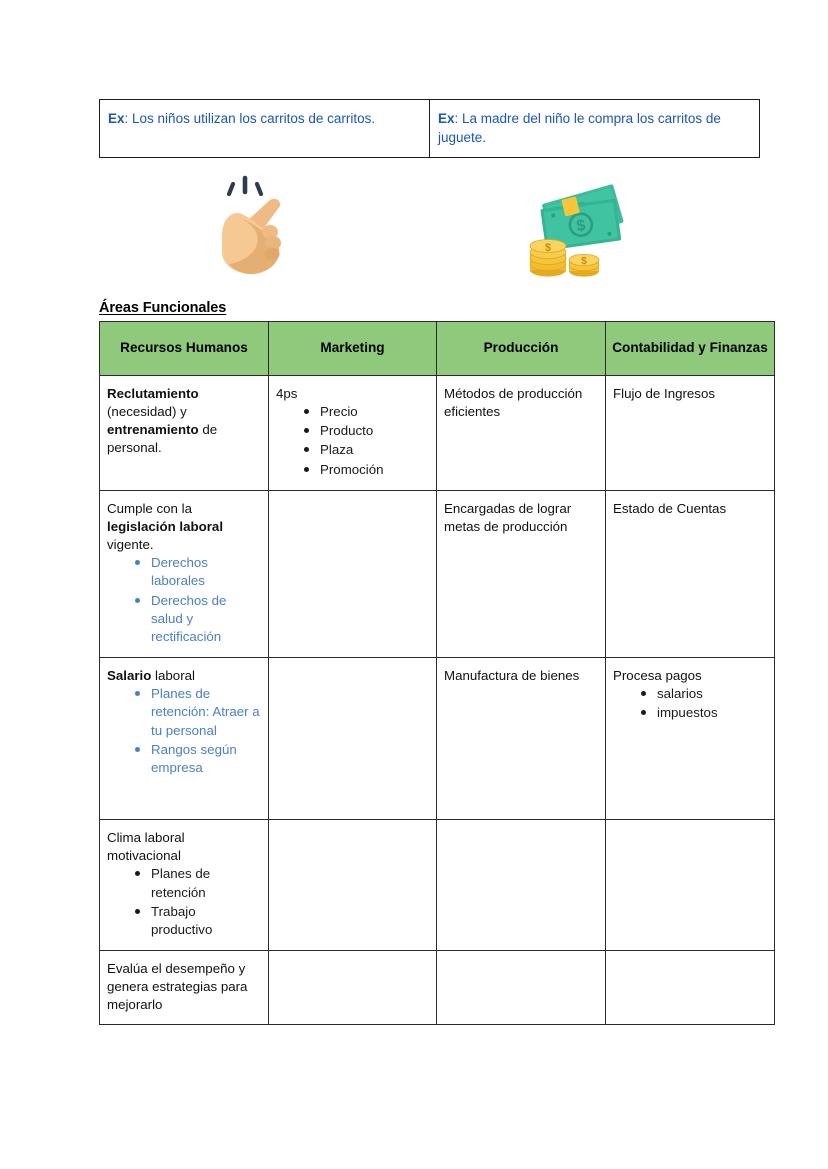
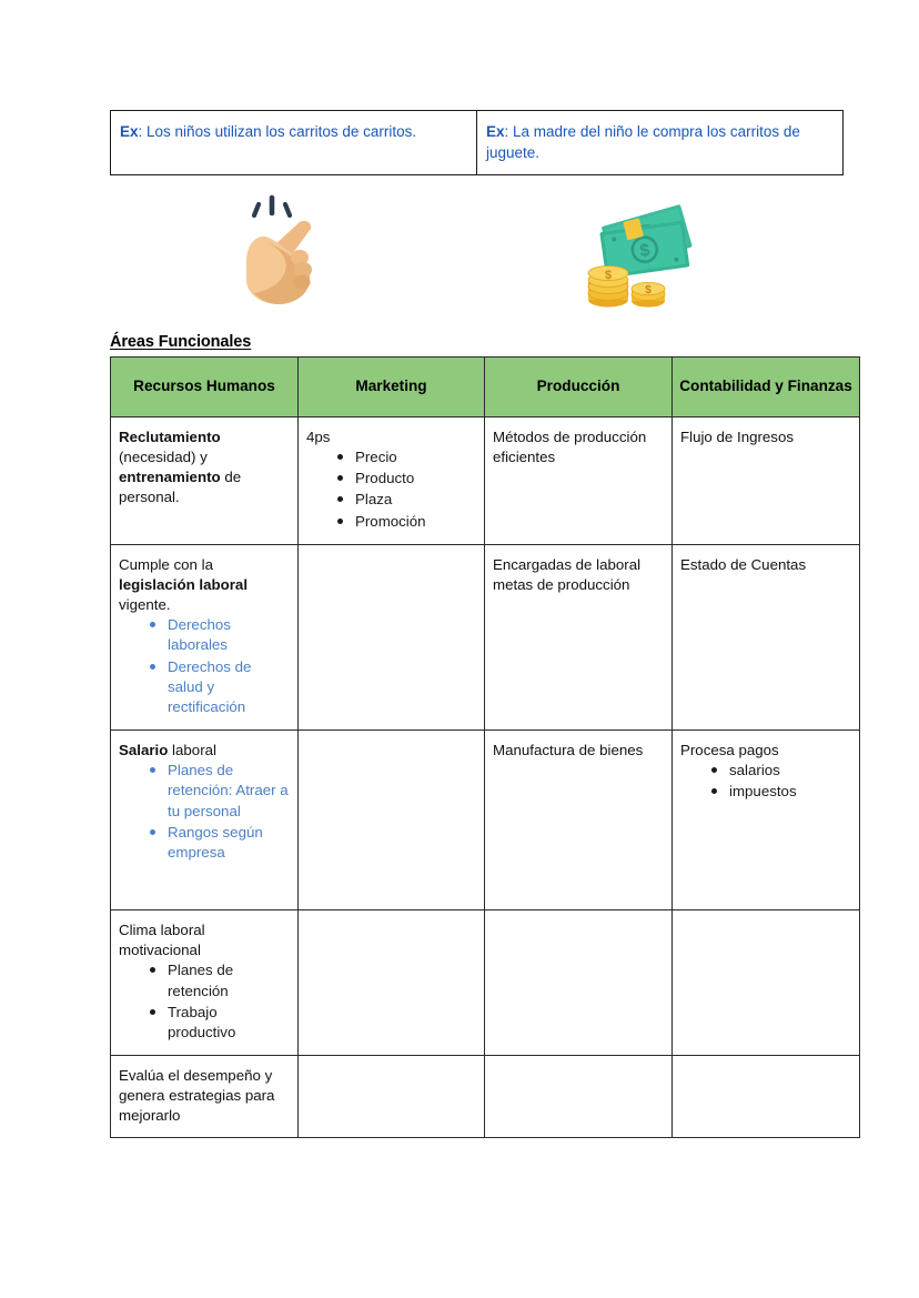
  Ex: Los niños utilizan los carritos de carritos.	Ex: La madre del niño le compra los carritos de juguete.
  $
  $
  Áreas Funcionales
  Recursos Humanos	Marketing	Producción	Contabilidad y Finanzas
  Reclutamiento (necesidad) y entrenamiento de personal.	4psPrecioProductoPlazaPromoción	Métodos de producción eficientes	Flujo de Ingresos
- Cumple con la legislación laboral vigente.Derechos laboralesDerechos de salud y rectificación		Encargadas de lograr metas de producción	Estado de Cuentas
+ Cumple con la legislación laboral vigente.Derechos laboralesDerechos de salud y rectificación		Encargadas de laboral metas de producción	Estado de Cuentas
  Salario laboralPlanes de retención: Atraer a tu personalRangos según empresa		Manufactura de bienes	Procesa pagossalariosimpuestos
  Clima laboral motivacionalPlanes de retenciónTrabajo productivo
  Evalúa el desempeño y genera estrategias para mejorarlo
